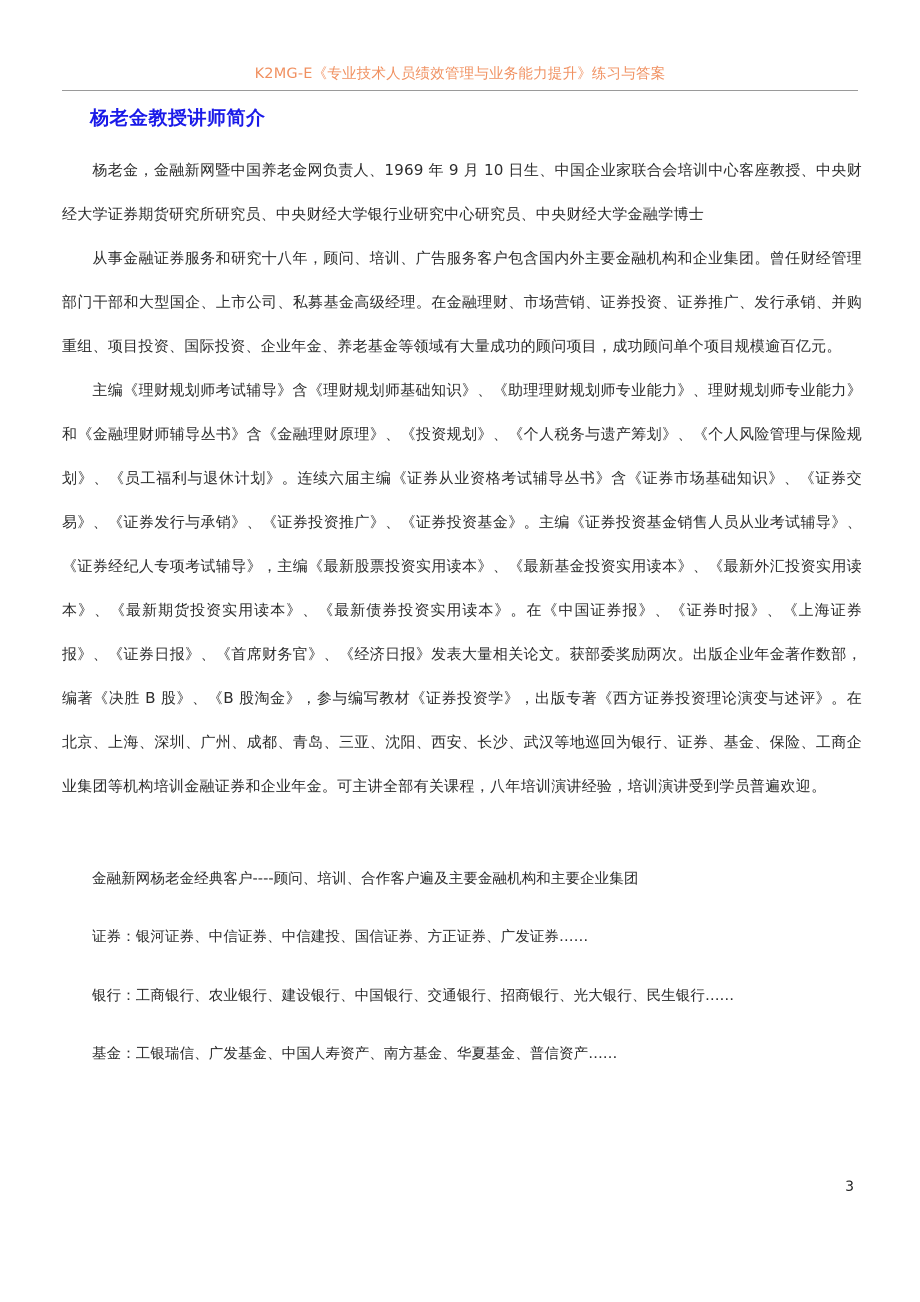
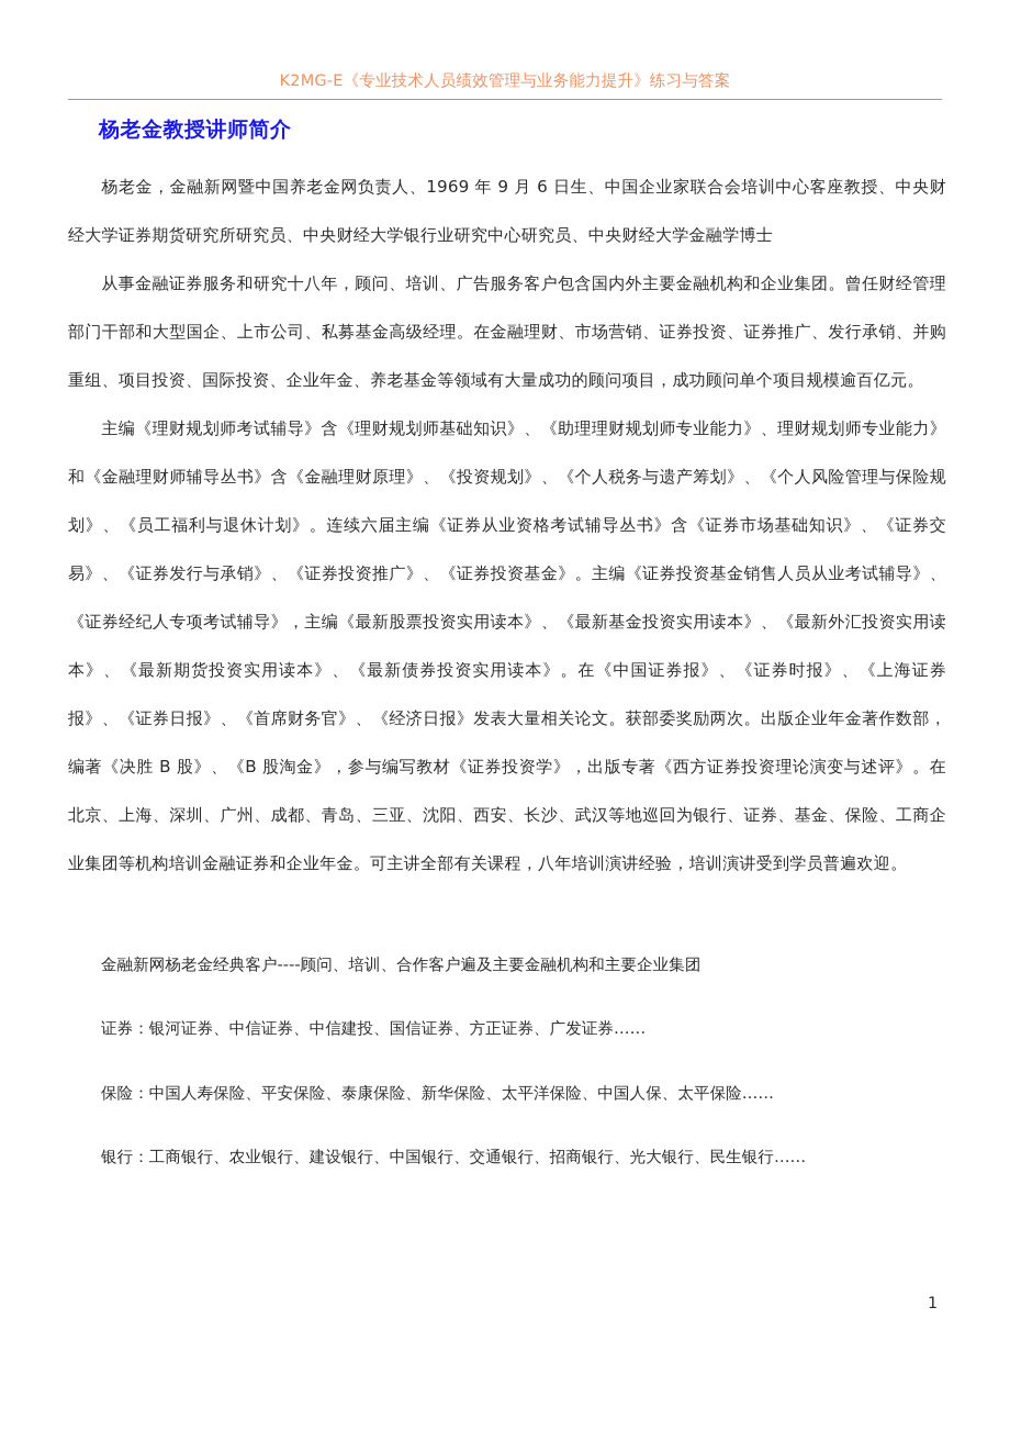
  K2MG-E《专业技术人员绩效管理与业务能力提升》练习与答案
  杨老金教授讲师简介
- 杨老金，金融新网暨中国养老金网负责人、1969 年 9 月 10 日生、中国企业家联合会培训中心客座教授、中央财经大学证券期货研究所研究员、中央财经大学银行业研究中心研究员、中央财经大学金融学博士
+ 杨老金，金融新网暨中国养老金网负责人、1969 年 9 月 6 日生、中国企业家联合会培训中心客座教授、中央财经大学证券期货研究所研究员、中央财经大学银行业研究中心研究员、中央财经大学金融学博士
  从事金融证券服务和研究十八年，顾问、培训、广告服务客户包含国内外主要金融机构和企业集团。曾任财经管理部门干部和大型国企、上市公司、私募基金高级经理。在金融理财、市场营销、证券投资、证券推广、发行承销、并购重组、项目投资、国际投资、企业年金、养老基金等领域有大量成功的顾问项目，成功顾问单个项目规模逾百亿元。
  主编《理财规划师考试辅导》含《理财规划师基础知识》、《助理理财规划师专业能力》、理财规划师专业能力》和《金融理财师辅导丛书》含《金融理财原理》、《投资规划》、《个人税务与遗产筹划》、《个人风险管理与保险规划》、《员工福利与退休计划》。连续六届主编《证券从业资格考试辅导丛书》含《证券市场基础知识》、《证券交易》、《证券发行与承销》、《证券投资推广》、《证券投资基金》。主编《证券投资基金销售人员从业考试辅导》、《证券经纪人专项考试辅导》，主编《最新股票投资实用读本》、《最新基金投资实用读本》、《最新外汇投资实用读本》、《最新期货投资实用读本》、《最新债券投资实用读本》。在《中国证券报》、《证券时报》、《上海证券报》、《证券日报》、《首席财务官》、《经济日报》发表大量相关论文。获部委奖励两次。出版企业年金著作数部，编著《决胜 B 股》、《B 股淘金》，参与编写教材《证券投资学》，出版专著《西方证券投资理论演变与述评》。在北京、上海、深圳、广州、成都、青岛、三亚、沈阳、西安、长沙、武汉等地巡回为银行、证券、基金、保险、工商企业集团等机构培训金融证券和企业年金。可主讲全部有关课程，八年培训演讲经验，培训演讲受到学员普遍欢迎。
  金融新网杨老金经典客户----顾问、培训、合作客户遍及主要金融机构和主要企业集团
  证券：银河证券、中信证券、中信建投、国信证券、方正证券、广发证券……
+ 保险：中国人寿保险、平安保险、泰康保险、新华保险、太平洋保险、中国人保、太平保险……
  银行：工商银行、农业银行、建设银行、中国银行、交通银行、招商银行、光大银行、民生银行……
- 基金：工银瑞信、广发基金、中国人寿资产、南方基金、华夏基金、普信资产……
- 3
+ 1
